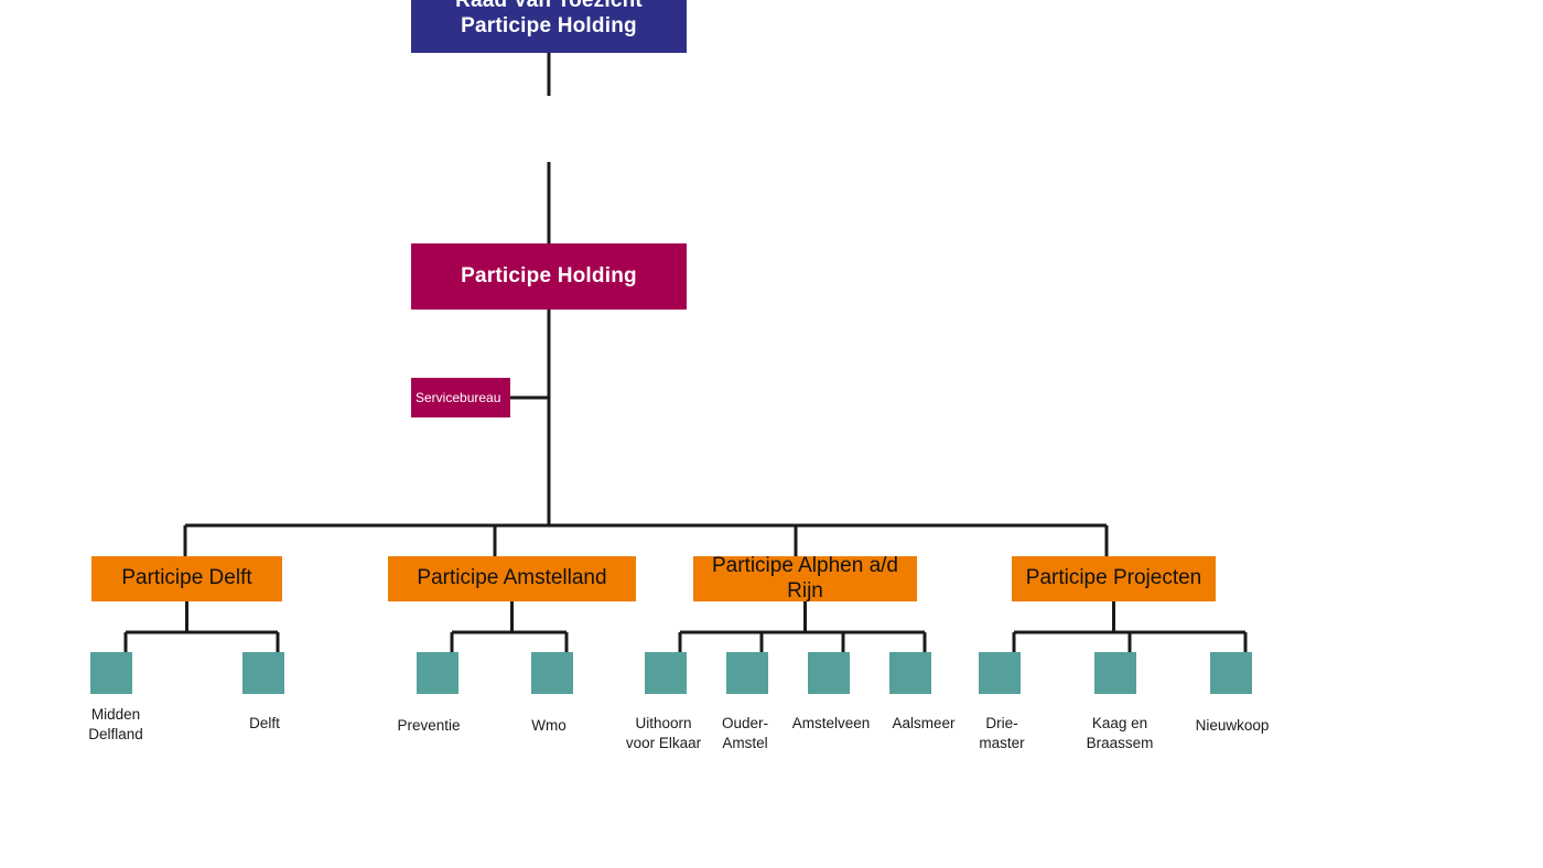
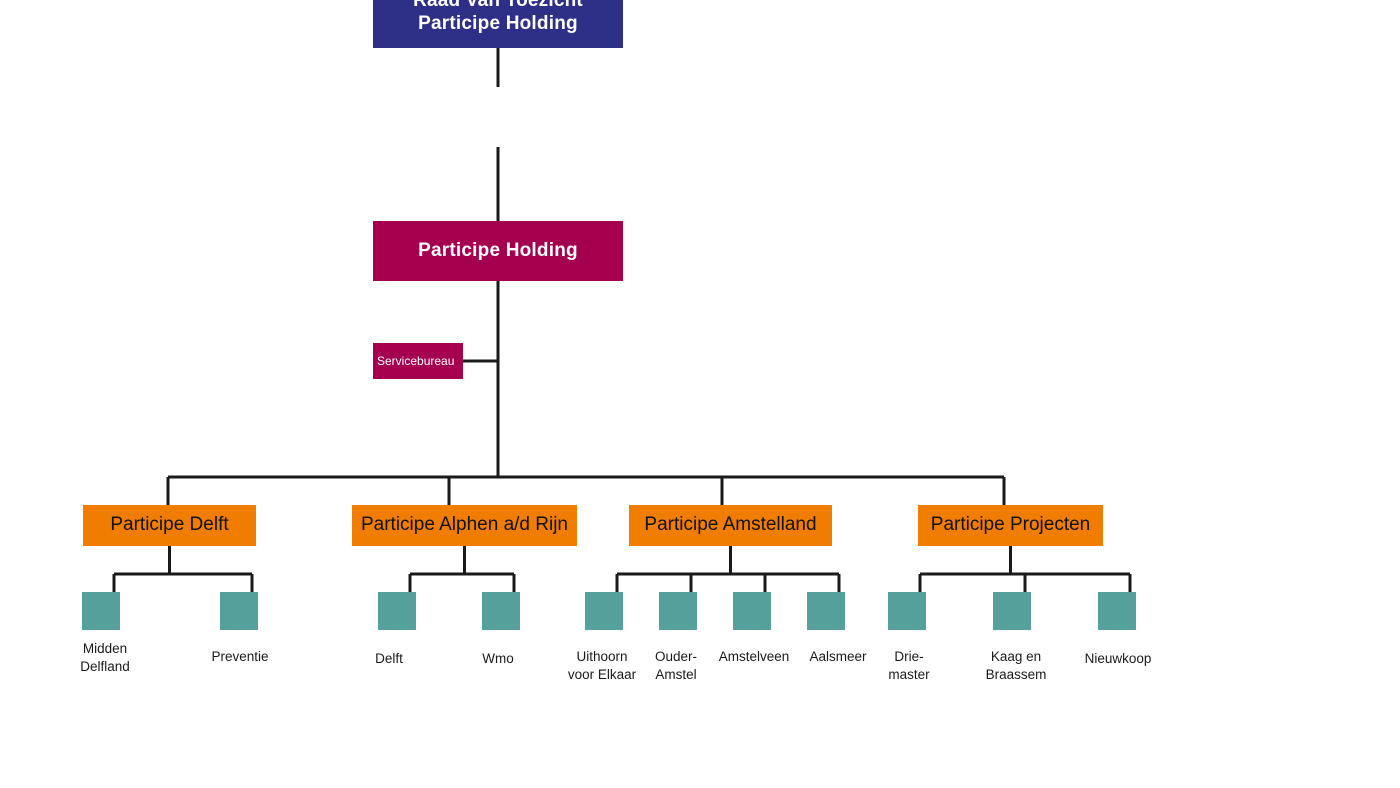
  Raad Van Toezicht
  Participe Holding
  Participe Holding
  Servicebureau
  Participe Delft
  Midden
  Delfland
- Delft
+ Preventie
- Participe Amstelland
+ Participe Alphen a/d Rijn
- Preventie
+ Delft
  Wmo
- Participe Alphen a/d Rijn
+ Participe Amstelland
  Uithoorn
  voor Elkaar
  Ouder-
  Amstel
  Amstelveen
  Aalsmeer
  Participe Projecten
  Drie-
  master
  Kaag en
  Braassem
  Nieuwkoop
